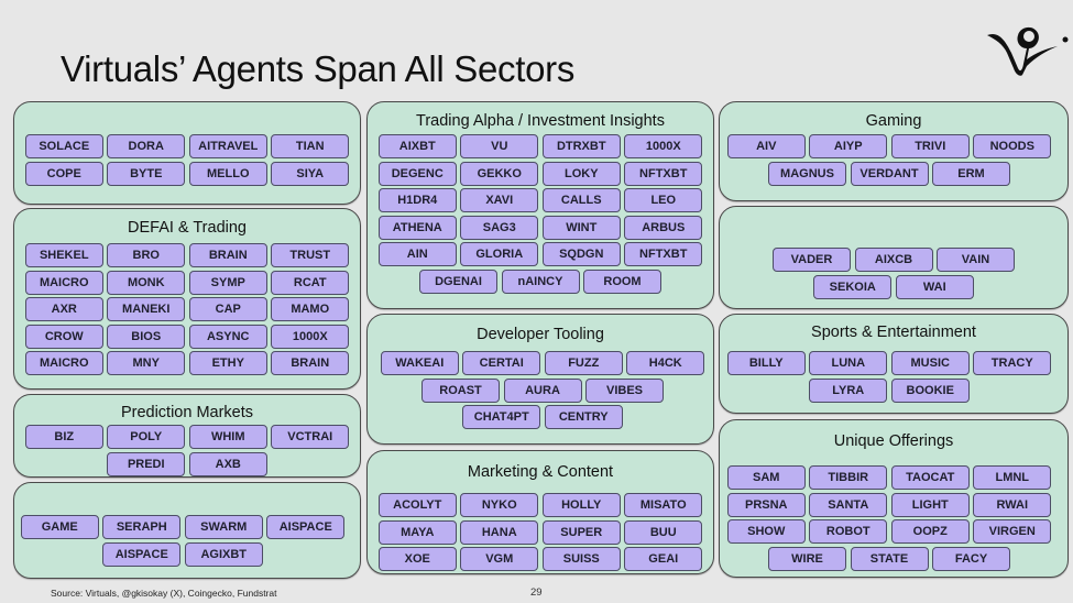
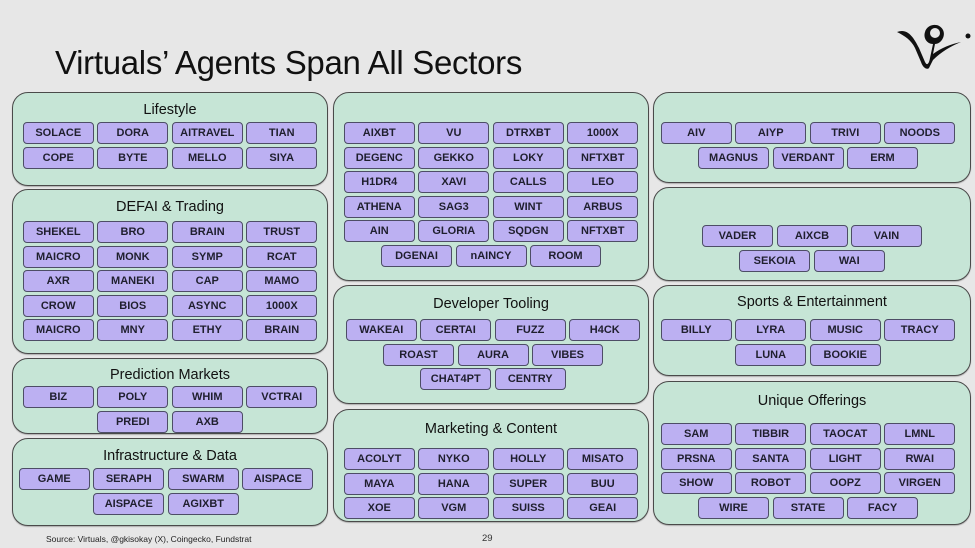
  Virtuals’ Agents Span All Sectors
+ Lifestyle
  SOLACE
  DORA
  AITRAVEL
  TIAN
  COPE
  BYTE
  MELLO
  SIYA
  DEFAI & Trading
  SHEKEL
  BRO
  BRAIN
  TRUST
  MAICRO
  MONK
  SYMP
  RCAT
  AXR
  MANEKI
  CAP
  MAMO
  CROW
  BIOS
  ASYNC
  1000X
  MAICRO
  MNY
  ETHY
  BRAIN
  Prediction Markets
  BIZ
  POLY
  WHIM
  VCTRAI
  PREDI
  AXB
+ Infrastructure & Data
  GAME
  SERAPH
  SWARM
  AISPACE
  AISPACE
  AGIXBT
- Trading Alpha / Investment Insights
  AIXBT
  VU
  DTRXBT
  1000X
  DEGENC
  GEKKO
  LOKY
  NFTXBT
  H1DR4
  XAVI
  CALLS
  LEO
  ATHENA
  SAG3
  WINT
  ARBUS
  AIN
  GLORIA
  SQDGN
  NFTXBT
  DGENAI
  nAINCY
  ROOM
  Developer Tooling
  WAKEAI
  CERTAI
  FUZZ
  H4CK
  ROAST
  AURA
  VIBES
  CHAT4PT
  CENTRY
  Marketing & Content
  ACOLYT
  NYKO
  HOLLY
  MISATO
  MAYA
  HANA
  SUPER
  BUU
  XOE
  VGM
  SUISS
  GEAI
- Gaming
  AIV
  AIYP
  TRIVI
  NOODS
  MAGNUS
  VERDANT
  ERM
  VADER
  AIXCB
  VAIN
  SEKOIA
  WAI
  Sports & Entertainment
  BILLY
- LUNA
+ LYRA
  MUSIC
  TRACY
- LYRA
+ LUNA
  BOOKIE
  Unique Offerings
  SAM
  TIBBIR
  TAOCAT
  LMNL
  PRSNA
  SANTA
  LIGHT
  RWAI
  SHOW
  ROBOT
  OOPZ
  VIRGEN
  WIRE
  STATE
  FACY
  Source: Virtuals, @gkisokay (X), Coingecko, Fundstrat
  29
